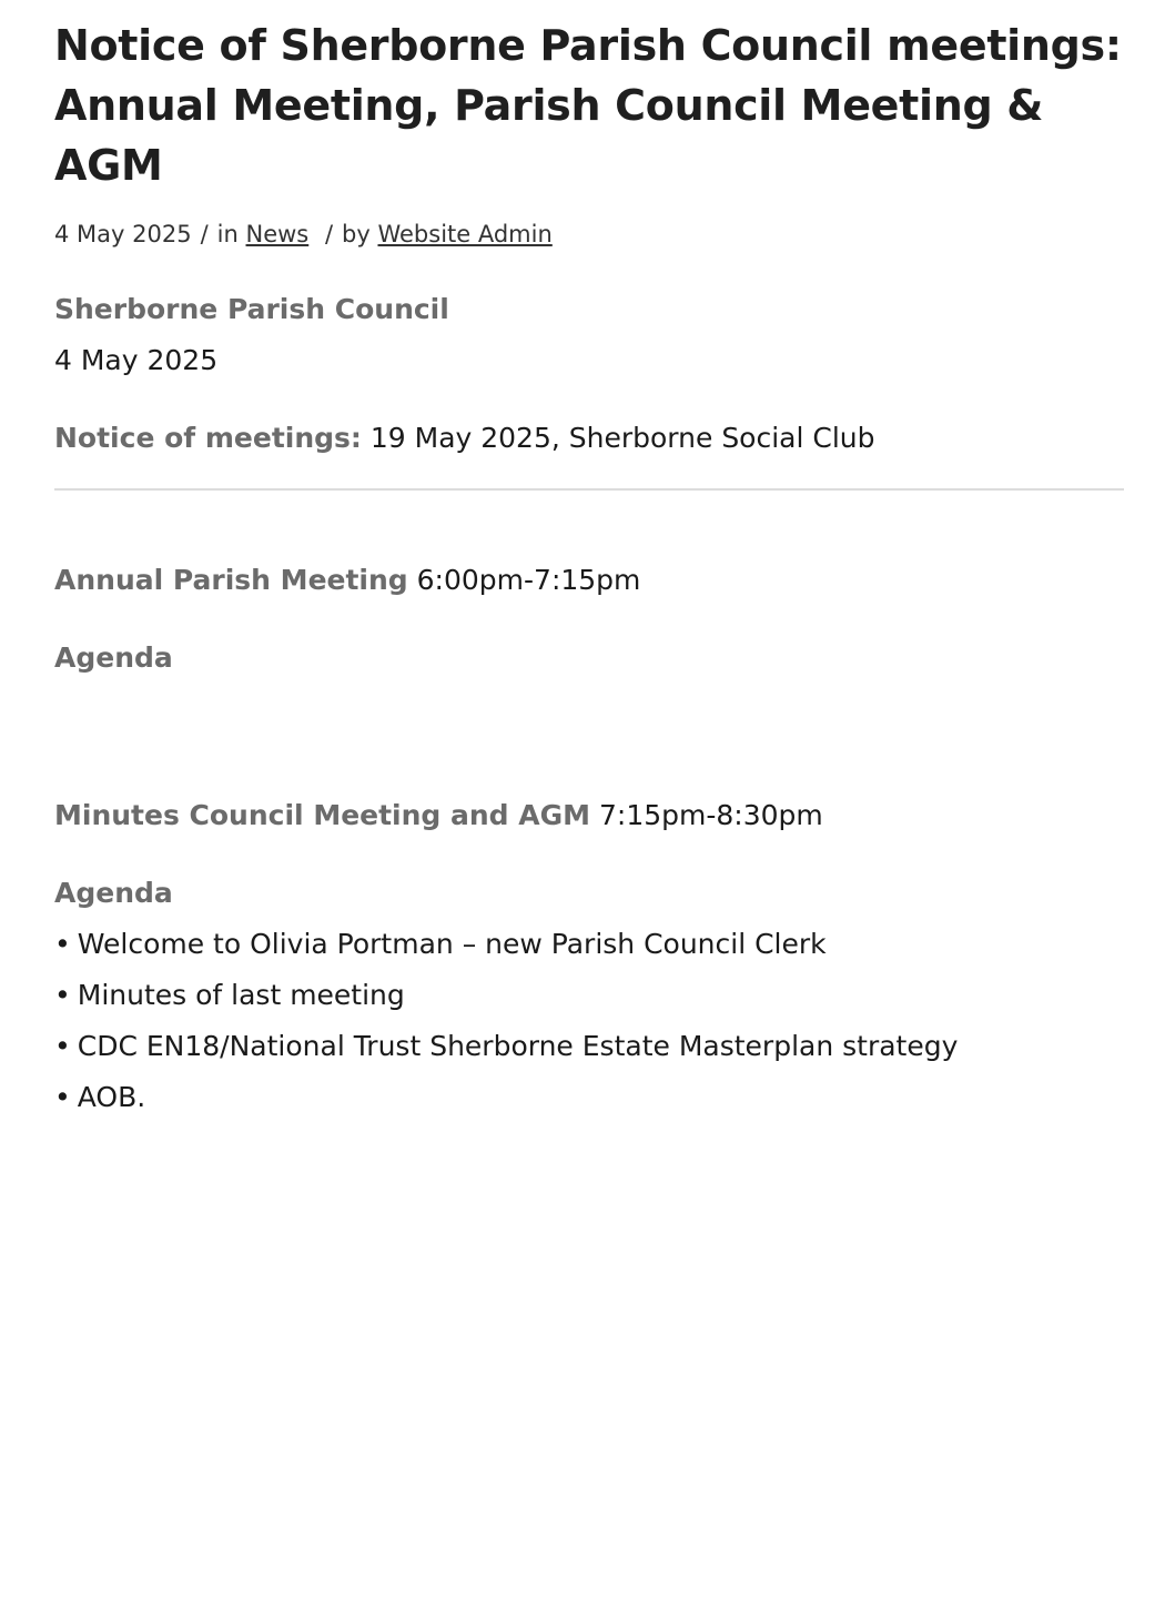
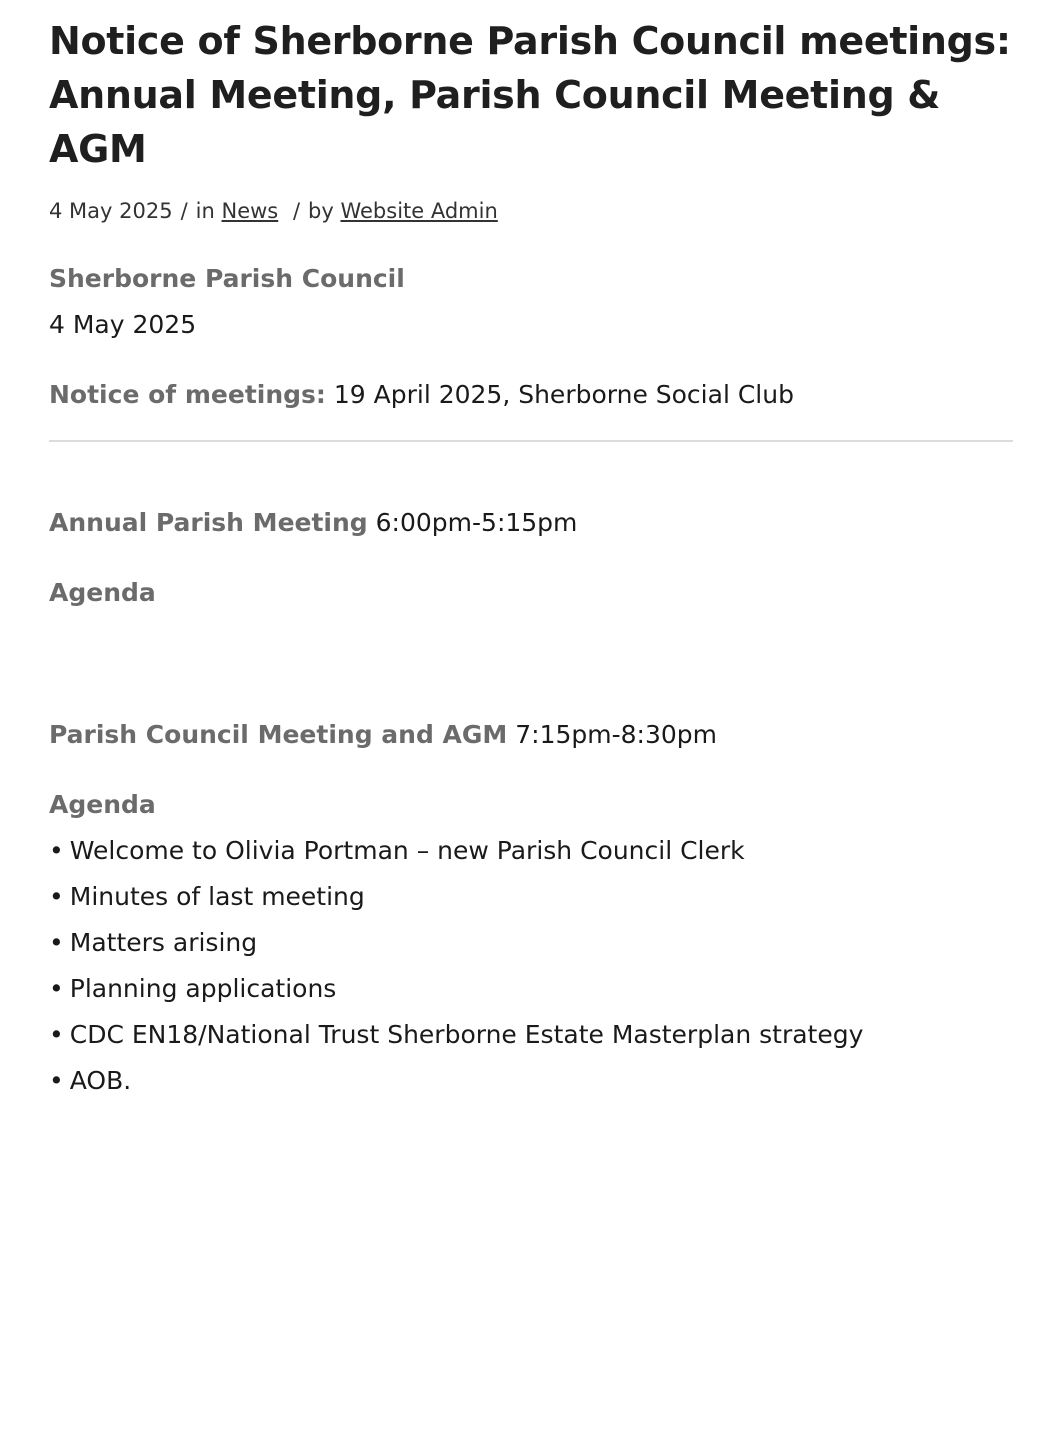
  Notice of Sherborne Parish Council meetings: Annual Meeting, Parish Council Meeting & AGM
  4 May 2025 / in News / by Website Admin
  Sherborne Parish Council
  4 May 2025
- Notice of meetings: 19 May 2025, Sherborne Social Club
+ Notice of meetings: 19 April 2025, Sherborne Social Club
- Annual Parish Meeting 6:00pm-7:15pm
+ Annual Parish Meeting 6:00pm-5:15pm
  Agenda
- Minutes Council Meeting and AGM 7:15pm-8:30pm
+ Parish Council Meeting and AGM 7:15pm-8:30pm
  Agenda
  • Welcome to Olivia Portman – new Parish Council Clerk
  • Minutes of last meeting
+ • Matters arising
+ • Planning applications
  • CDC EN18/National Trust Sherborne Estate Masterplan strategy
  • AOB.
